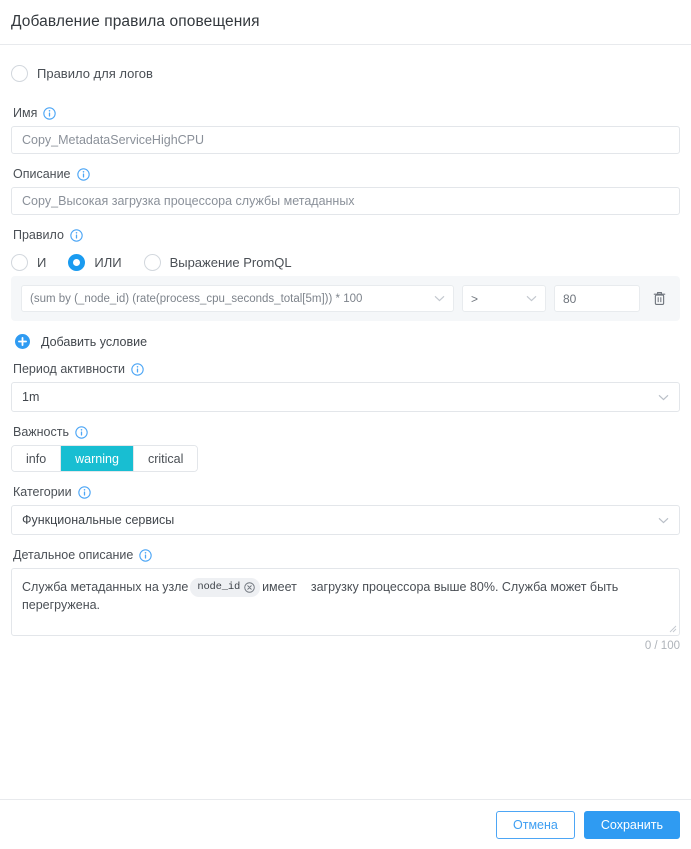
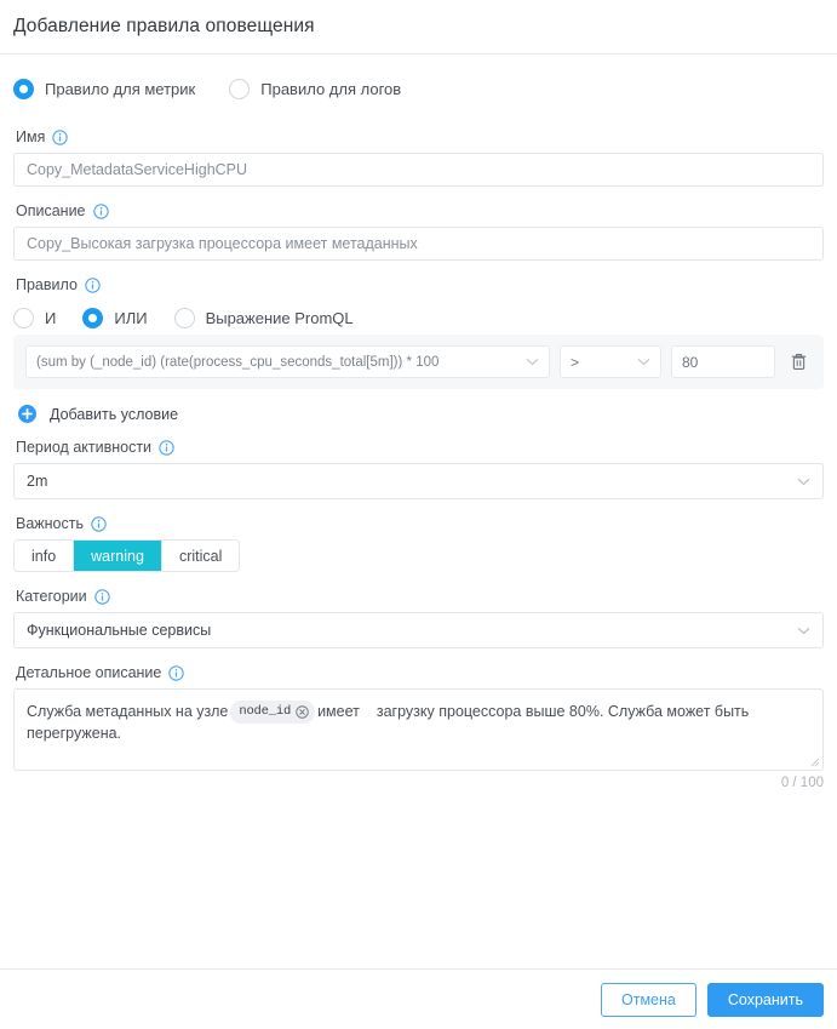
  Добавление правила оповещения
+ Правило для метрик
  Правило для логов
  Имя
  Copy_MetadataServiceHighCPU
  Описание
- Copy_Высокая загрузка процессора службы метаданных
+ Copy_Высокая загрузка процессора имеет метаданных
  Правило
  И
  ИЛИ
  Выражение PromQL
  (sum by (_node_id) (rate(process_cpu_seconds_total[5m])) * 100
  >
  80
  Добавить условие
  Период активности
- 1m
+ 2m
  Важность
  info
  warning
  critical
  Категории
  Функциональные сервисы
  Детальное описание
  Служба метаданных на узле
  node_id
  имеет загрузку процессора выше 80%. Служба может быть перегружена.
  0 / 100
  Отмена
  Сохранить
